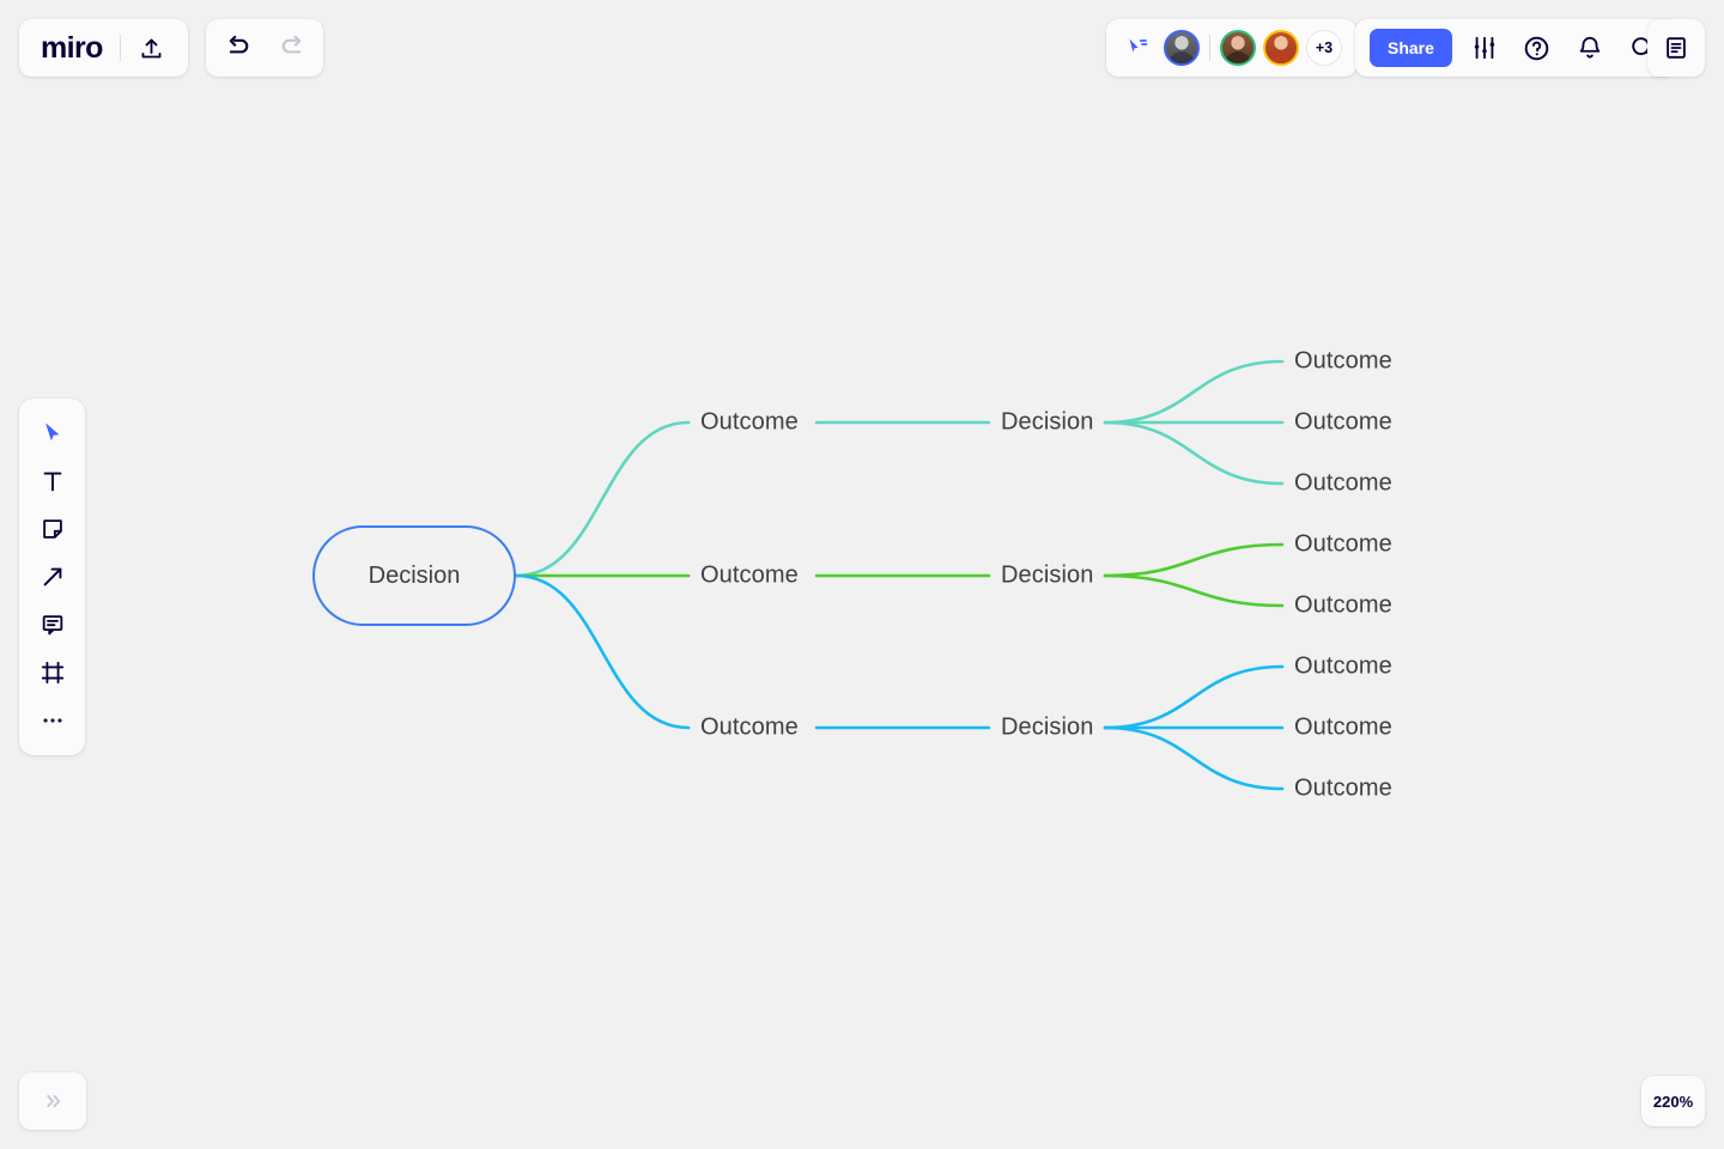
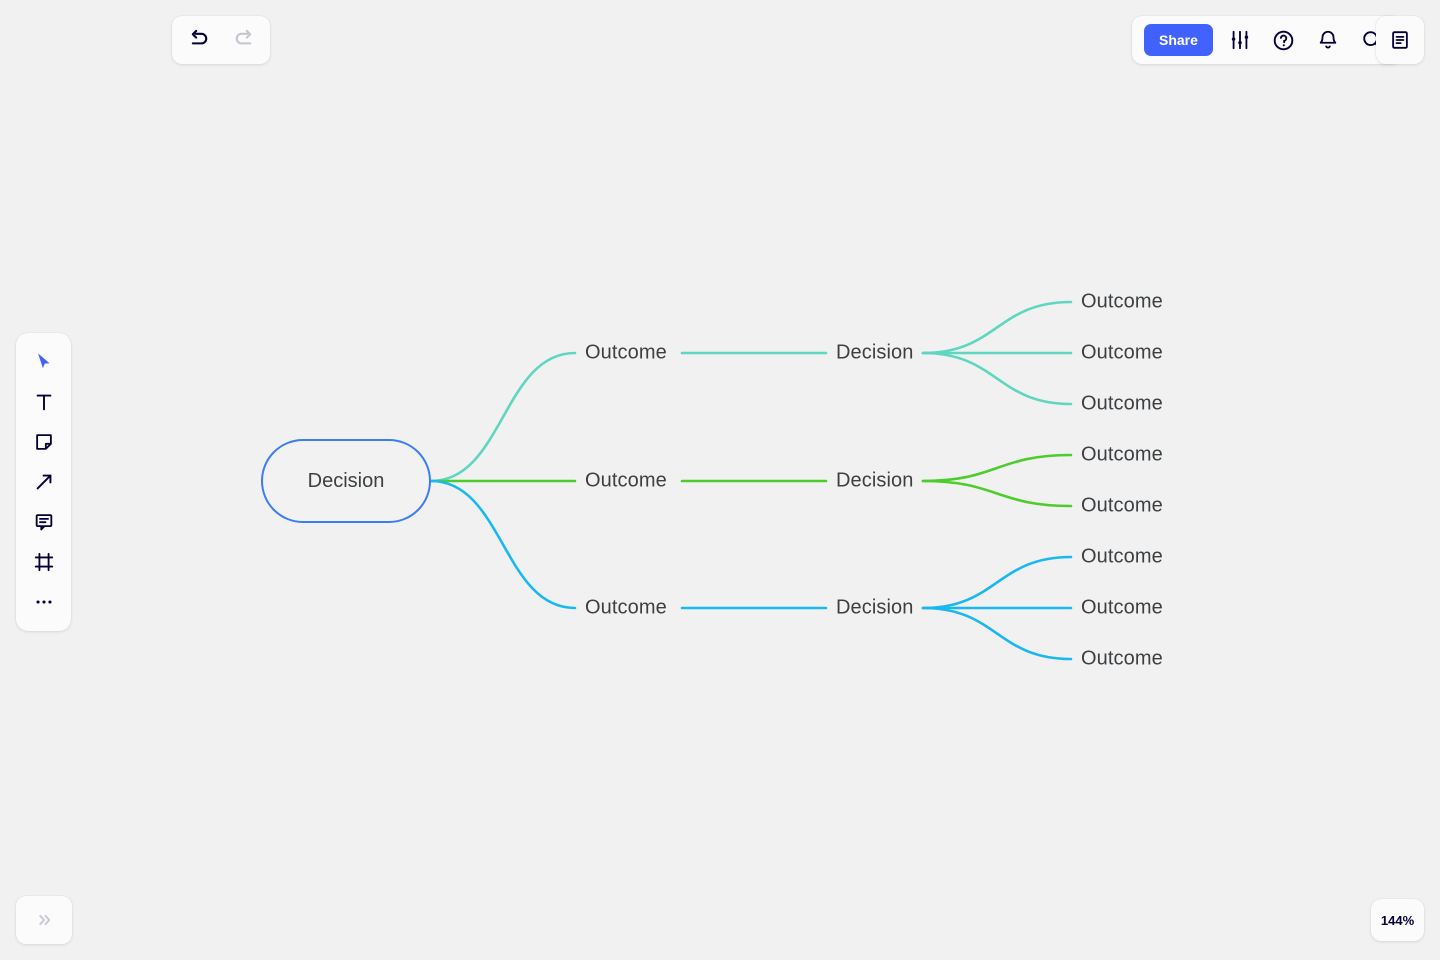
  Decision
  Outcome
  Decision
  Outcome
  Outcome
  Outcome
  Outcome
  Decision
  Outcome
  Outcome
  Outcome
  Decision
  Outcome
  Outcome
  Outcome
- miro
- +3
  Share
- 220%
+ 144%
